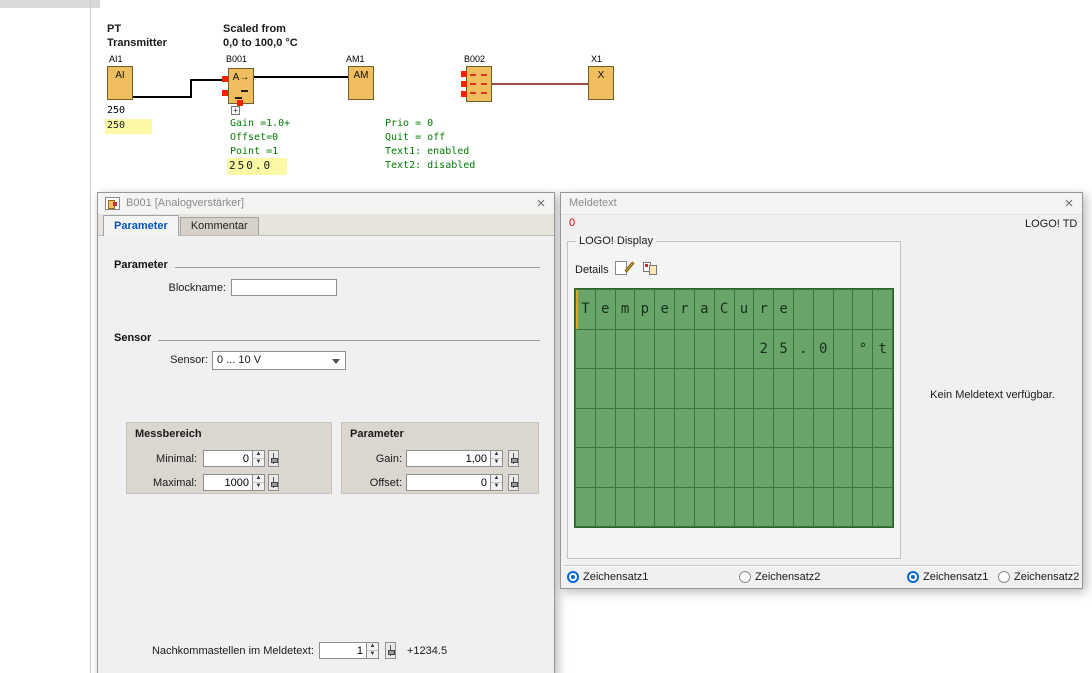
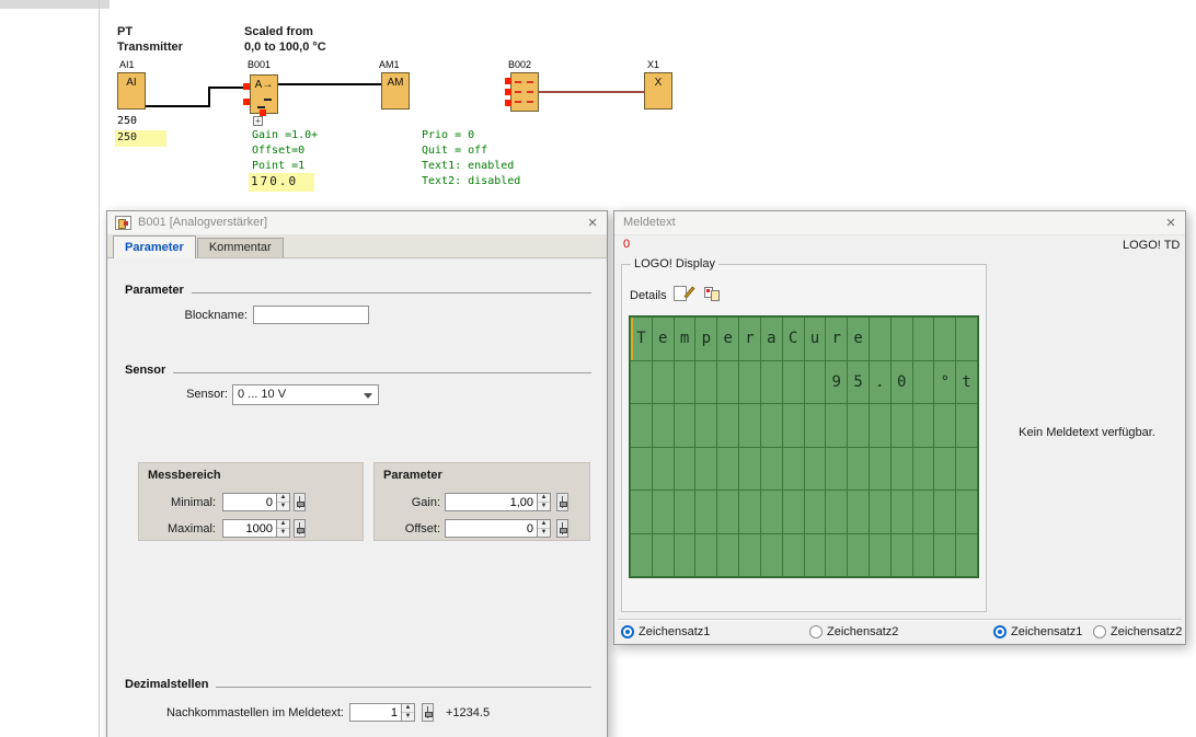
  PT
  Transmitter
  Scaled from
  0,0 to 100,0 °C
  AI1
  B001
  AM1
  B002
  X1
  AI
  A→
  AM
  X
  +
  250
  250
  Gain =1.0+
  Offset=0
  Point =1
- 250.0
+ 170.0
  Prio = 0
  Quit = off
  Text1: enabled
  Text2: disabled
  B001 [Analogverstärker]
  ×
  Parameter
  Kommentar
  Parameter
  Blockname:
  Sensor
  Sensor:
  0 ... 10 V
  Messbereich
  Minimal:
  0
  Maximal:
  1000
  Parameter
  Gain:
  1,00
  Offset:
  0
+ Dezimalstellen
  Nachkommastellen im Meldetext:
  1
  +1234.5
  Meldetext
  ×
  0
  LOGO! TD
  LOGO! Display
  Details
  T
  e
  m
  p
  e
  r
  a
  C
  u
  r
  e
- 2
+ 9
  5
  .
  0
  °
  t
  Kein Meldetext verfügbar.
  Zeichensatz1
  Zeichensatz2
  Zeichensatz1
  Zeichensatz2
